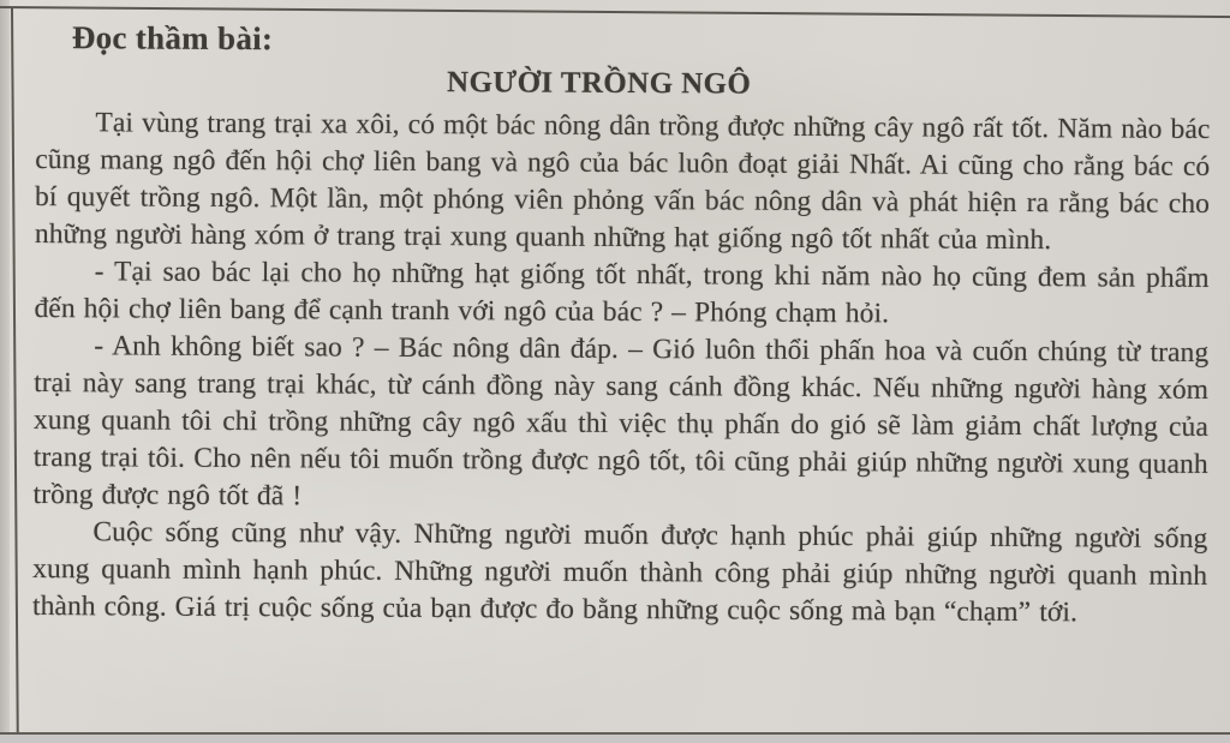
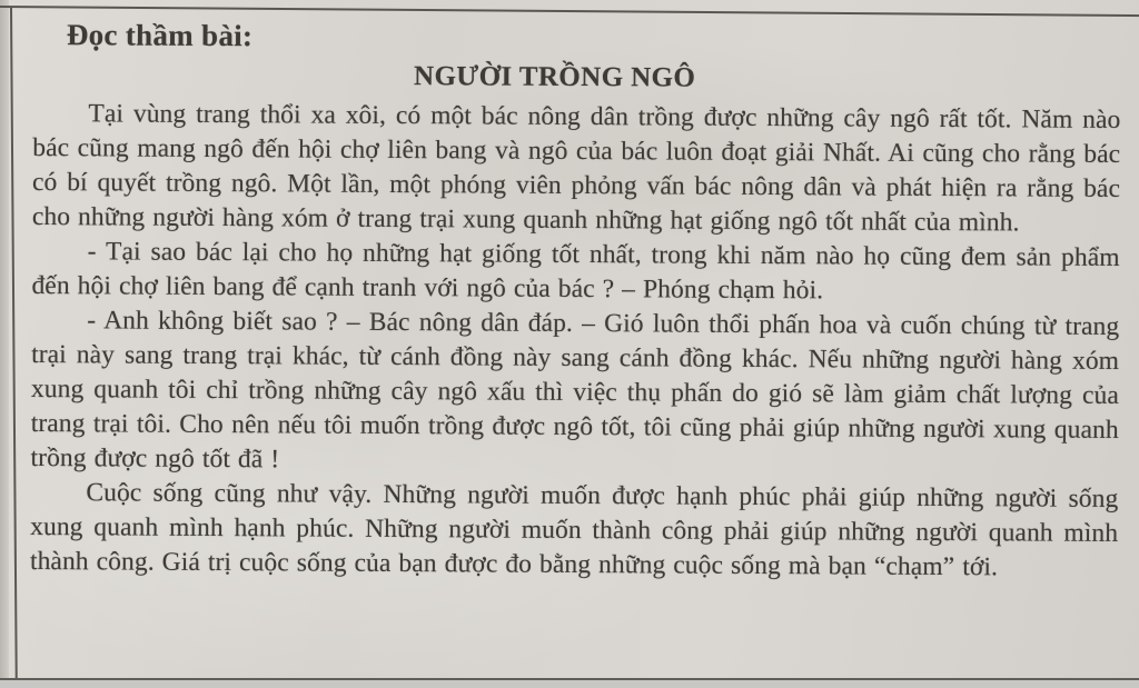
  Đọc thầm bài:
  NGƯỜI TRỒNG NGÔ
- Tại vùng trang trại xa xôi, có một bác nông dân trồng được những cây ngô rất tốt. Năm nào bác cũng mang ngô đến hội chợ liên bang và ngô của bác luôn đoạt giải Nhất. Ai cũng cho rằng bác có bí quyết trồng ngô. Một lần, một phóng viên phỏng vấn bác nông dân và phát hiện ra rằng bác cho những người hàng xóm ở trang trại xung quanh những hạt giống ngô tốt nhất của mình.
+ Tại vùng trang thổi xa xôi, có một bác nông dân trồng được những cây ngô rất tốt. Năm nào bác cũng mang ngô đến hội chợ liên bang và ngô của bác luôn đoạt giải Nhất. Ai cũng cho rằng bác có bí quyết trồng ngô. Một lần, một phóng viên phỏng vấn bác nông dân và phát hiện ra rằng bác cho những người hàng xóm ở trang trại xung quanh những hạt giống ngô tốt nhất của mình.
  - Tại sao bác lại cho họ những hạt giống tốt nhất, trong khi năm nào họ cũng đem sản phẩm đến hội chợ liên bang để cạnh tranh với ngô của bác ? – Phóng chạm hỏi.
  - Anh không biết sao ? – Bác nông dân đáp. – Gió luôn thổi phấn hoa và cuốn chúng từ trang trại này sang trang trại khác, từ cánh đồng này sang cánh đồng khác. Nếu những người hàng xóm xung quanh tôi chỉ trồng những cây ngô xấu thì việc thụ phấn do gió sẽ làm giảm chất lượng của trang trại tôi. Cho nên nếu tôi muốn trồng được ngô tốt, tôi cũng phải giúp những người xung quanh trồng được ngô tốt đã !
  Cuộc sống cũng như vậy. Những người muốn được hạnh phúc phải giúp những người sống xung quanh mình hạnh phúc. Những người muốn thành công phải giúp những người quanh mình thành công. Giá trị cuộc sống của bạn được đo bằng những cuộc sống mà bạn “chạm” tới.
